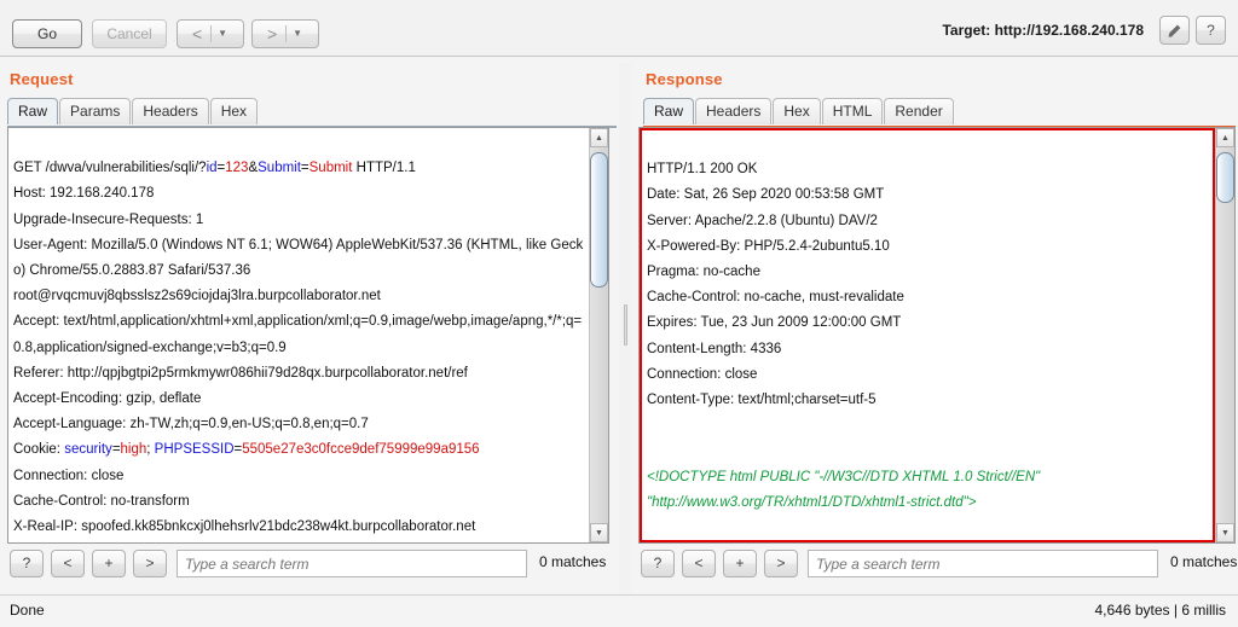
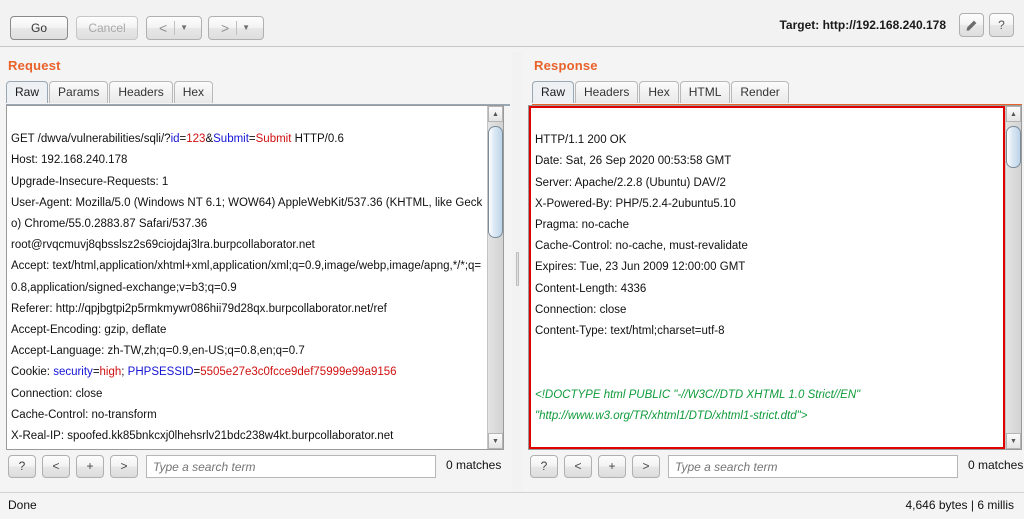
  Go
  Cancel
  <
  ▼
  >
  ▼
  Target: http://192.168.240.178
  ?
  Request
  Raw
  Params
  Headers
  Hex
- GET /dwva/vulnerabilities/sqli/?id=123&Submit=Submit HTTP/1.1
+ GET /dwva/vulnerabilities/sqli/?id=123&Submit=Submit HTTP/0.6
  Host: 192.168.240.178
  Upgrade-Insecure-Requests: 1
  User-Agent: Mozilla/5.0 (Windows NT 6.1; WOW64) AppleWebKit/537.36 (KHTML, like Gecko) Chrome/55.0.2883.87 Safari/537.36
  root@rvqcmuvj8qbsslsz2s69ciojdaj3lra.burpcollaborator.net
  Accept: text/html,application/xhtml+xml,application/xml;q=0.9,image/webp,image/apng,*/*;q=0.8,application/signed-exchange;v=b3;q=0.9
  Referer: http://qpjbgtpi2p5rmkmywr086hii79d28qx.burpcollaborator.net/ref
  Accept-Encoding: gzip, deflate
  Accept-Language: zh-TW,zh;q=0.9,en-US;q=0.8,en;q=0.7
  Cookie: security=high; PHPSESSID=5505e27e3c0fcce9def75999e99a9156
  Connection: close
  Cache-Control: no-transform
  X-Real-IP: spoofed.kk85bnkcxj0lhehsrlv21bdc238w4kt.burpcollaborator.net
  ?
  <
  +
  >
  Type a search term
  0 matches
  Response
  Raw
  Headers
  Hex
  HTML
  Render
  HTTP/1.1 200 OK
  Date: Sat, 26 Sep 2020 00:53:58 GMT
  Server: Apache/2.2.8 (Ubuntu) DAV/2
  X-Powered-By: PHP/5.2.4-2ubuntu5.10
  Pragma: no-cache
  Cache-Control: no-cache, must-revalidate
  Expires: Tue, 23 Jun 2009 12:00:00 GMT
  Content-Length: 4336
  Connection: close
- Content-Type: text/html;charset=utf-5
+ Content-Type: text/html;charset=utf-8
  <!DOCTYPE html PUBLIC "-//W3C//DTD XHTML 1.0 Strict//EN"
  "http://www.w3.org/TR/xhtml1/DTD/xhtml1-strict.dtd">
  ?
  <
  +
  >
  Type a search term
  0 matches
  Done
  4,646 bytes | 6 millis
